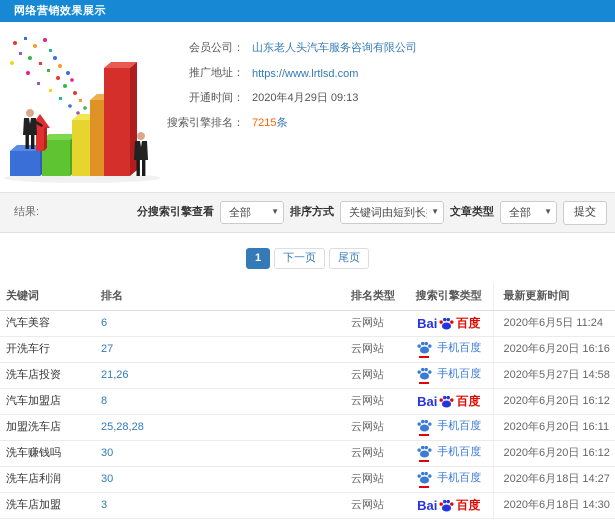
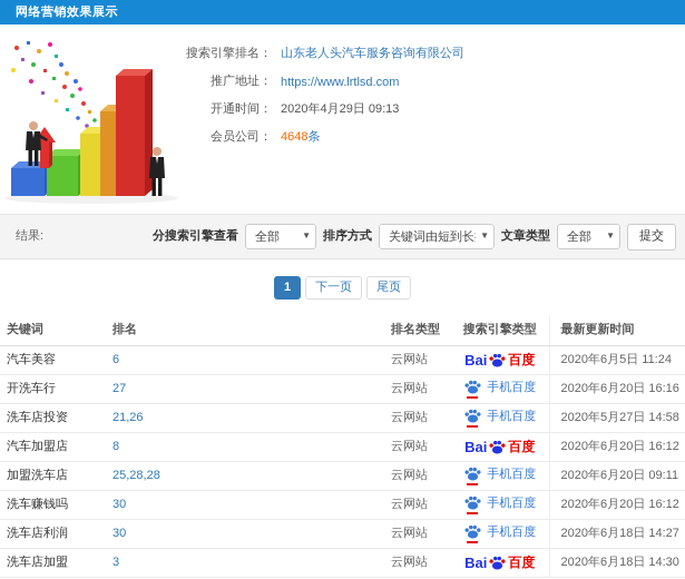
  网络营销效果展示
- 会员公司：
+ 搜索引擎排名：
  山东老人头汽车服务咨询有限公司
  推广地址：
  https://www.lrtlsd.com
  开通时间：
  2020年4月29日 09:13
- 搜索引擎排名：
+ 会员公司：
- 7215条
+ 4648条
  结果:
  分搜索引擎查看
  全部
  ▼
  排序方式
  关键词由短到长
  ▼
  文章类型
  全部
  ▼
  提交
  1
  下一页
  尾页
  关键词	排名	排名类型	搜索引擎类型	最新更新时间
  汽车美容	6	云网站	Bai 百度	2020年6月5日 11:24
  开洗车行	27	云网站	手机百度	2020年6月20日 16:16
  洗车店投资	21,26	云网站	手机百度	2020年5月27日 14:58
  汽车加盟店	8	云网站	Bai 百度	2020年6月20日 16:12
- 加盟洗车店	25,28,28	云网站	手机百度	2020年6月20日 16:11
+ 加盟洗车店	25,28,28	云网站	手机百度	2020年6月20日 09:11
  洗车赚钱吗	30	云网站	手机百度	2020年6月20日 16:12
  洗车店利润	30	云网站	手机百度	2020年6月18日 14:27
  洗车店加盟	3	云网站	Bai 百度	2020年6月18日 14:30
